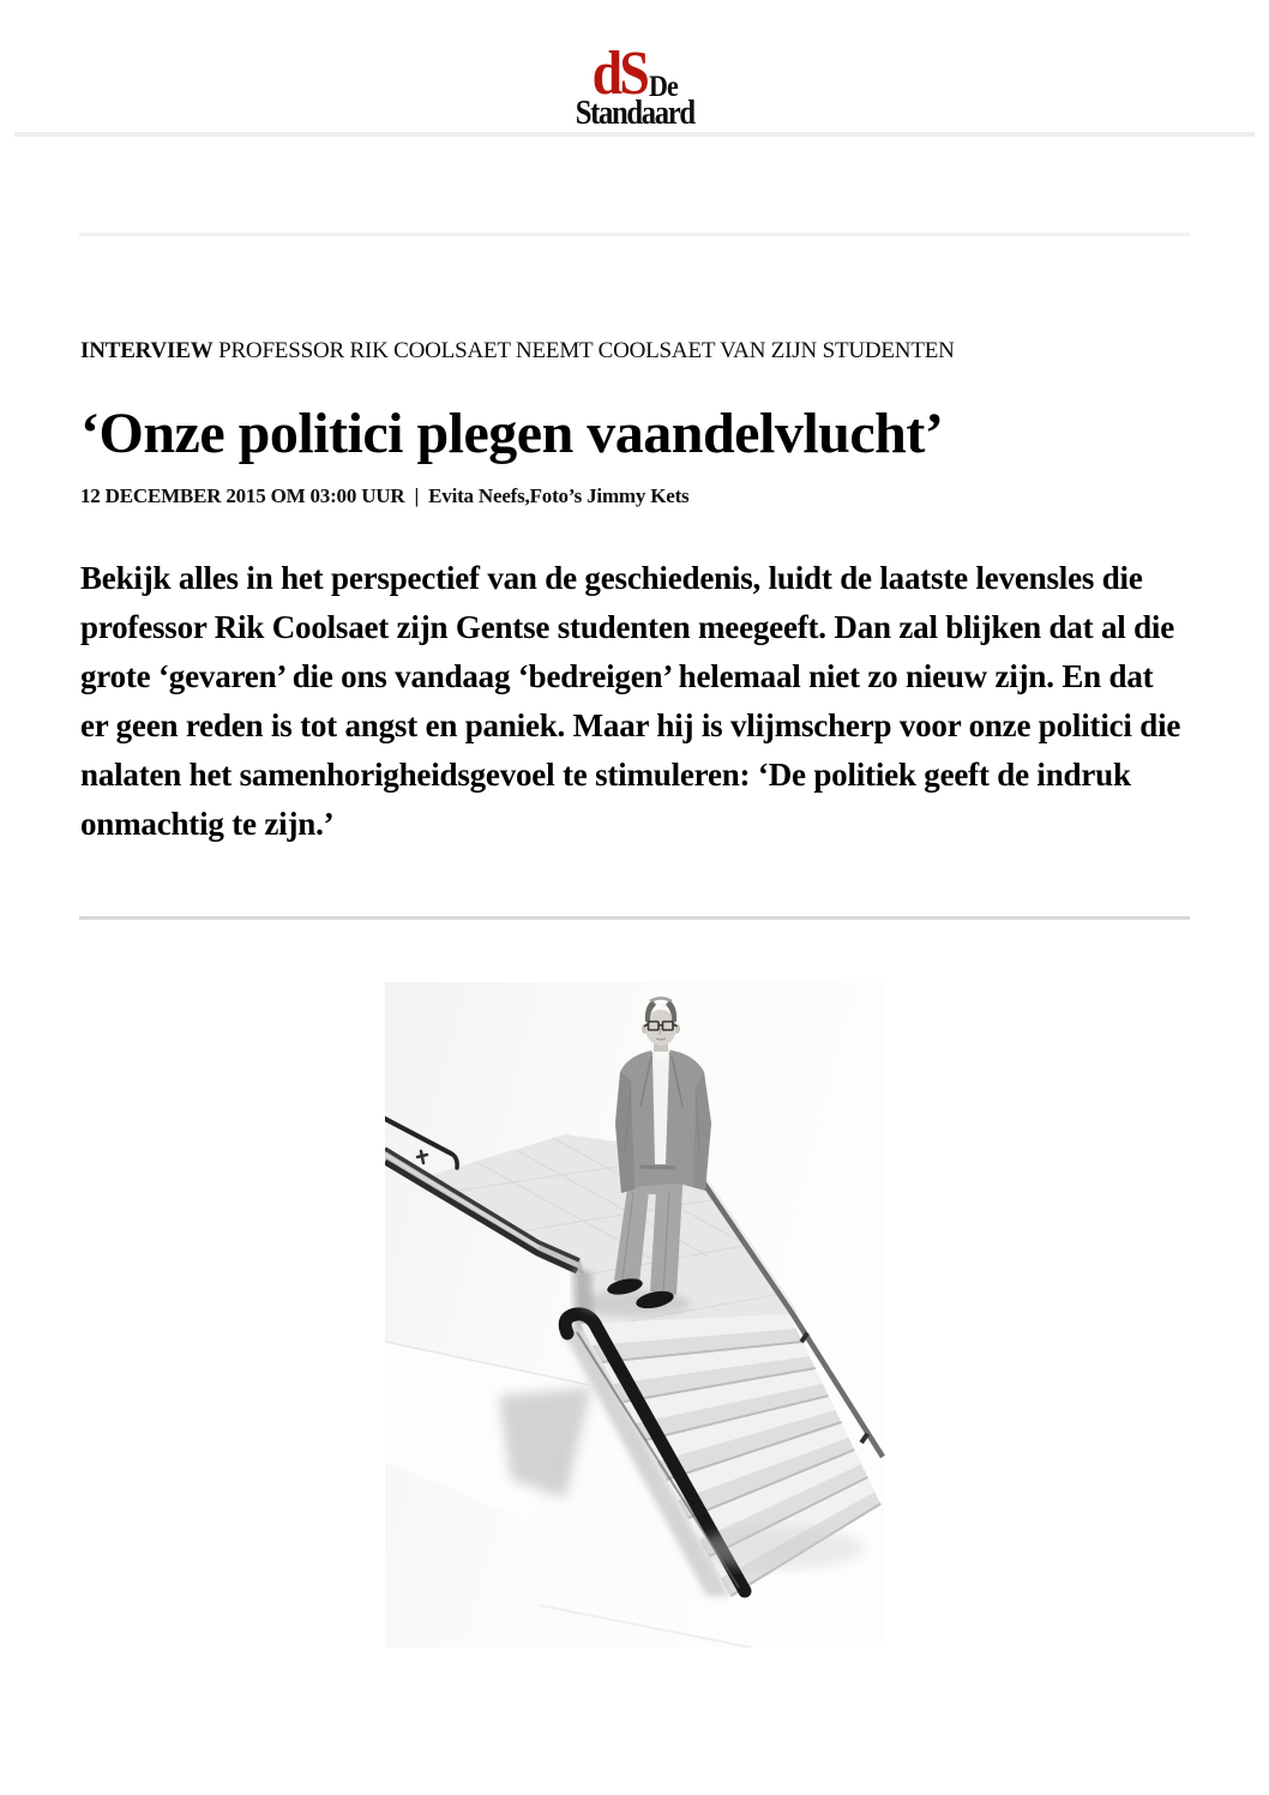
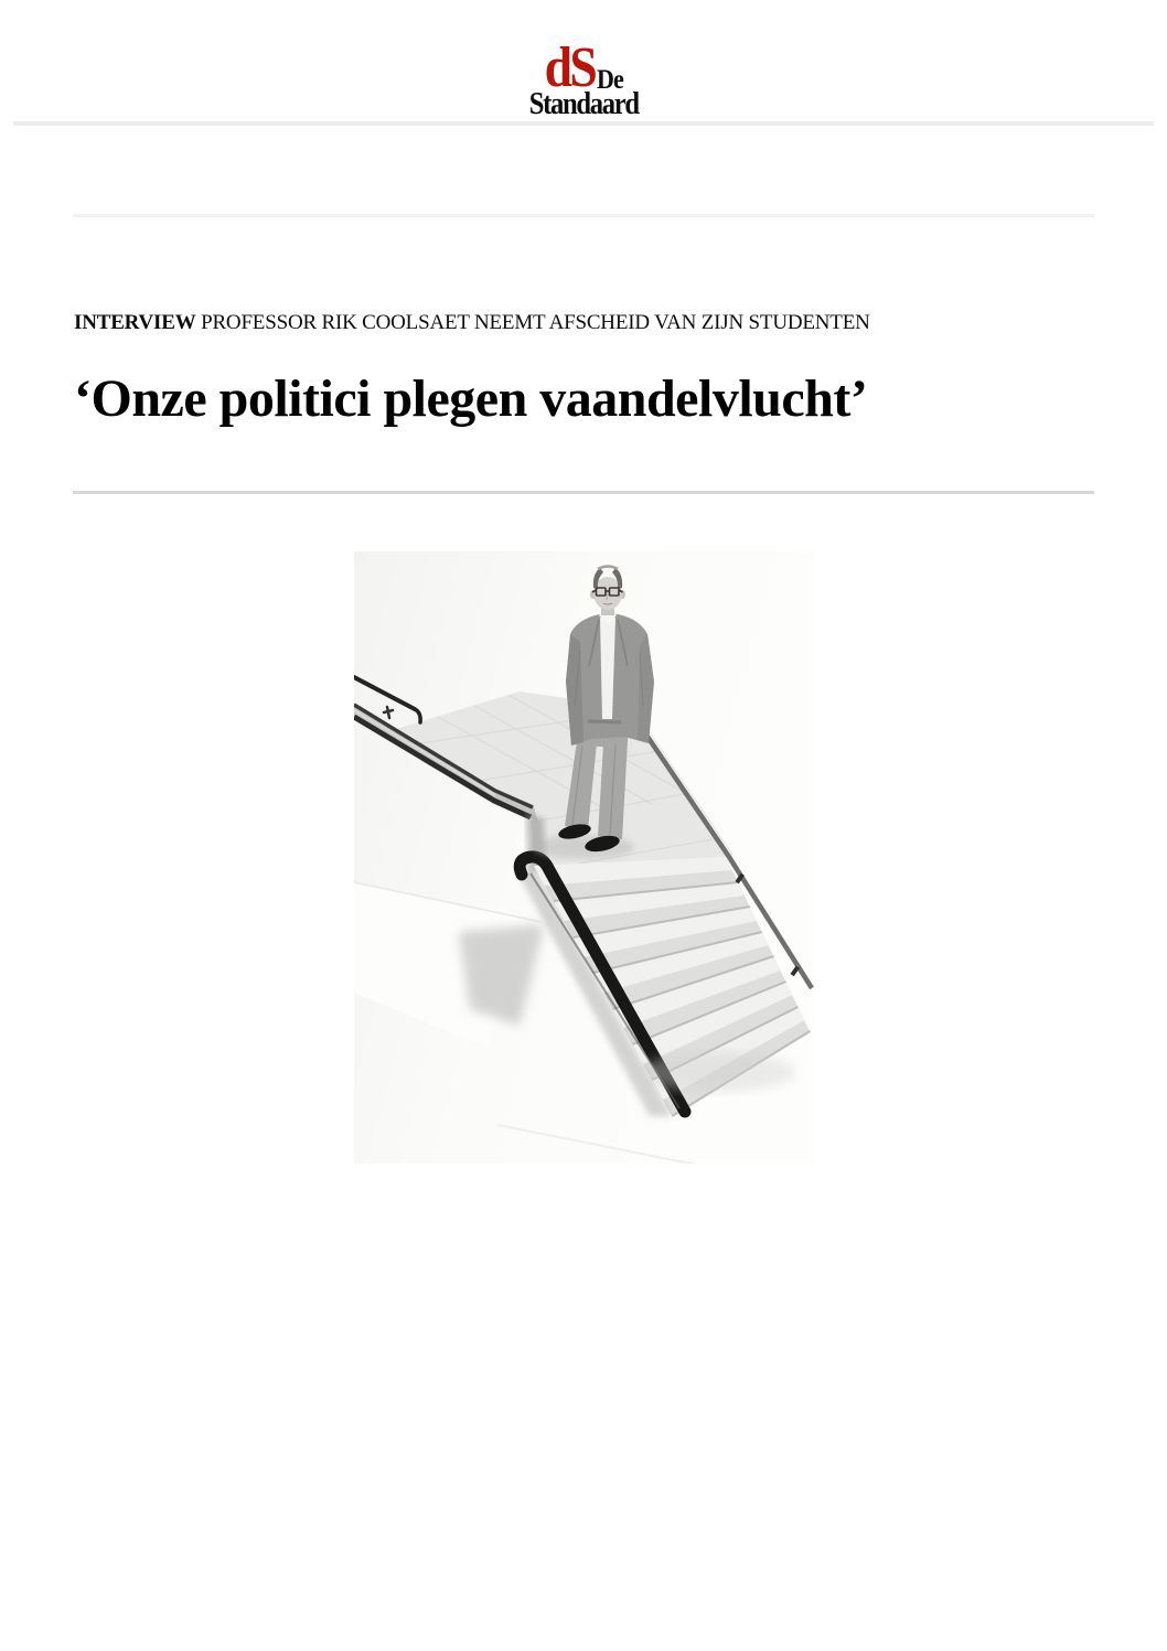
  dSDe
  Standaard
- INTERVIEW PROFESSOR RIK COOLSAET NEEMT COOLSAET VAN ZIJN STUDENTEN
+ INTERVIEW PROFESSOR RIK COOLSAET NEEMT AFSCHEID VAN ZIJN STUDENTEN
  ‘Onze politici plegen vaandelvlucht’
- 12 DECEMBER 2015 OM 03:00 UUR | Evita Neefs,Foto’s Jimmy Kets
- Bekijk alles in het perspectief van de geschiedenis, luidt de laatste levensles die professor Rik Coolsaet zijn Gentse studenten meegeeft. Dan zal blijken dat al die grote ‘gevaren’ die ons vandaag ‘bedreigen’ helemaal niet zo nieuw zijn. En dat er geen reden is tot angst en paniek. Maar hij is vlijmscherp voor onze politici die nalaten het samenhorigheidsgevoel te stimuleren: ‘De politiek geeft de indruk onmachtig te zijn.’
